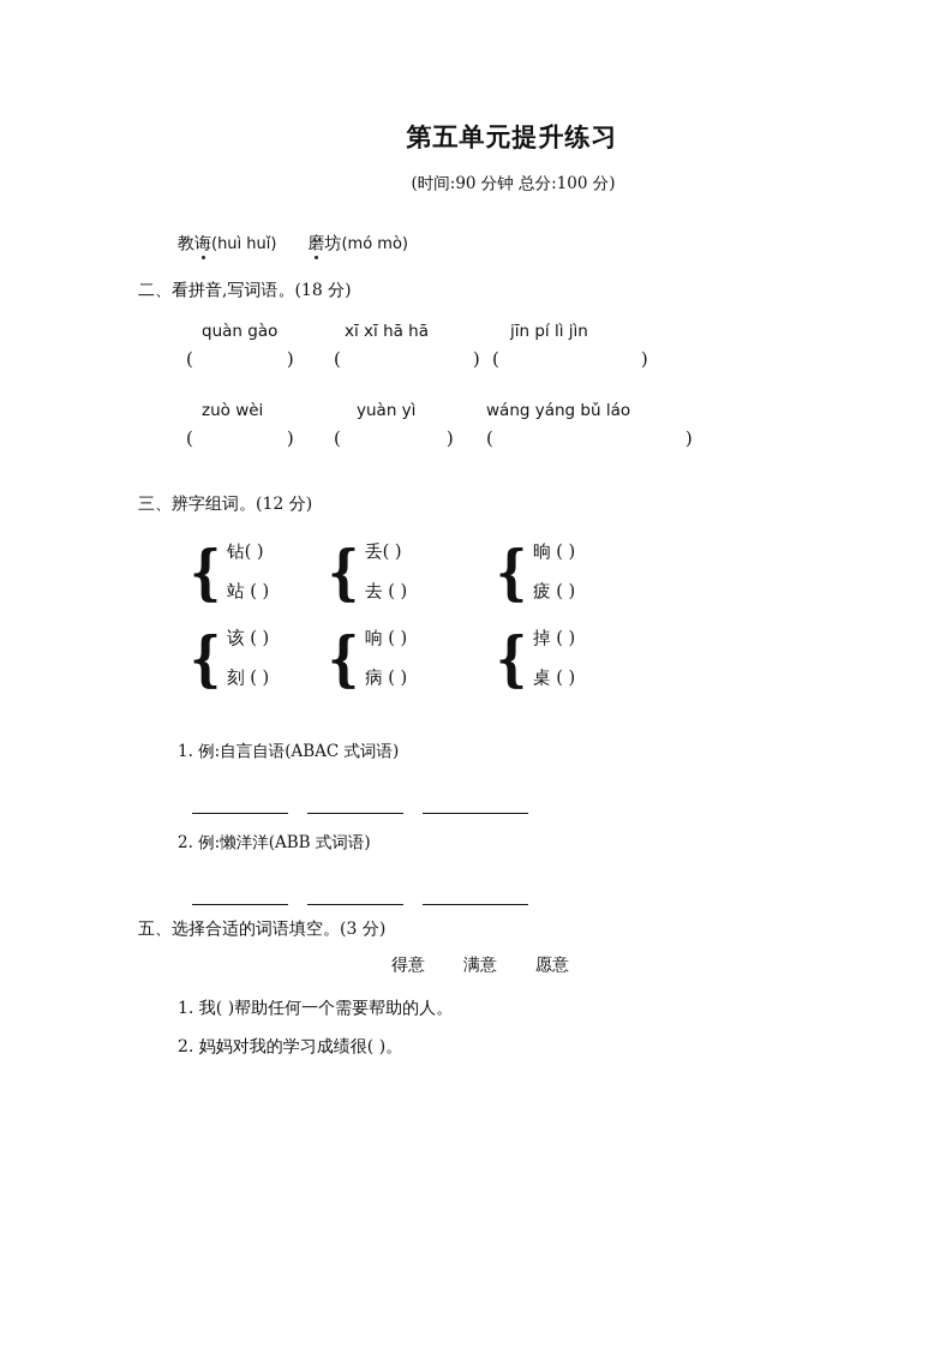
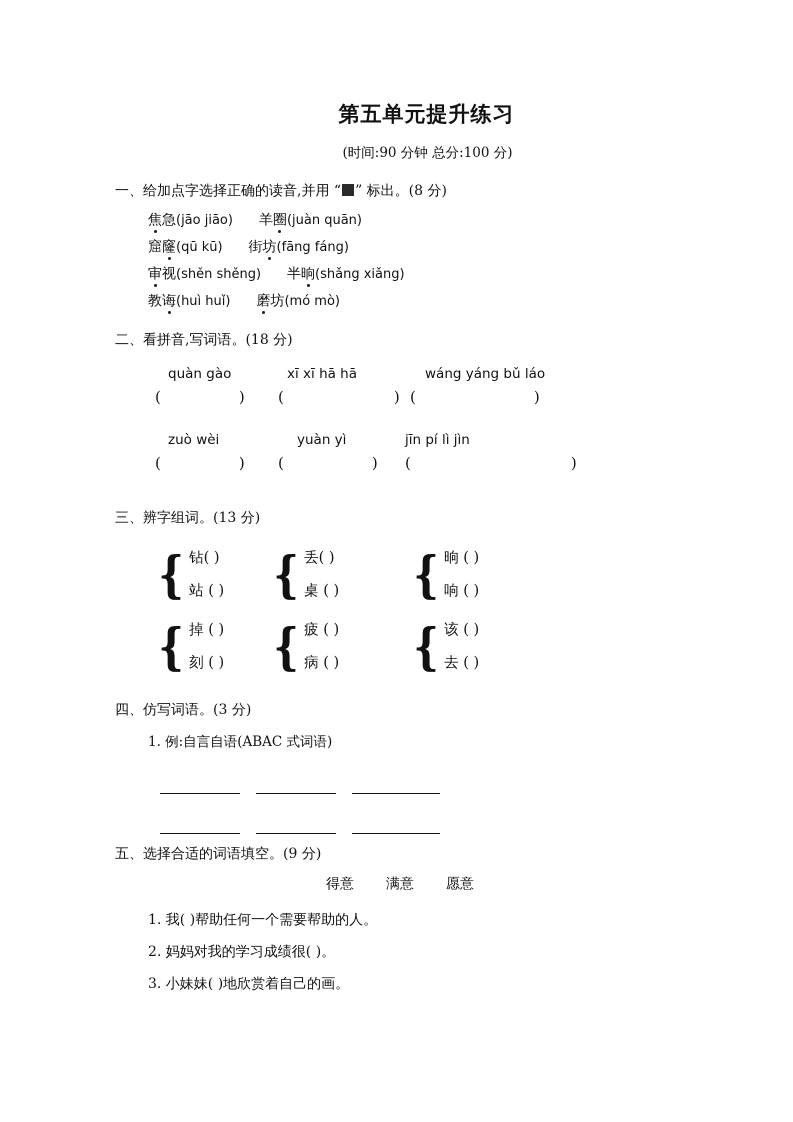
  第五单元提升练习
  (时间:90 分钟 总分:100 分)
+ 一、给加点字选择正确的读音,并用 “ ” 标出。(8 分)
+ 焦急(jāo jiāo) 羊圈(juàn quān)
+ 窟窿(qū kū) 街坊(fāng fáng)
+ 审视(shěn shěng) 半晌(shǎng xiǎng)
  教诲(huì huǐ) 磨坊(mó mò)
  二、看拼音,写词语。(18 分)
  quàn gào
  xī xī hā hā
- jīn pí lì jìn
+ wáng yáng bǔ láo
  ( )
  ( )
  ( )
  zuò wèi
  yuàn yì
- wáng yáng bǔ láo
+ jīn pí lì jìn
  ( )
  ( )
  ( )
- 三、辨字组词。(12 分)
+ 三、辨字组词。(13 分)
  {
  钻( )
  站 ( )
  {
  丢( )
- 去 ( )
+ 桌 ( )
  {
  晌 ( )
- 疲 ( )
+ 响 ( )
  {
- 该 ( )
+ 掉 ( )
  刻 ( )
  {
- 响 ( )
+ 疲 ( )
  病 ( )
  {
- 掉 ( )
+ 该 ( )
- 桌 ( )
+ 去 ( )
+ 四、仿写词语。(3 分)
  1. 例:自言自语(ABAC 式词语)
- 2. 例:懒洋洋(ABB 式词语)
- 五、选择合适的词语填空。(3 分)
+ 五、选择合适的词语填空。(9 分)
  得意 满意 愿意
  1. 我( )帮助任何一个需要帮助的人。
  2. 妈妈对我的学习成绩很( )。
+ 3. 小妹妹( )地欣赏着自己的画。
